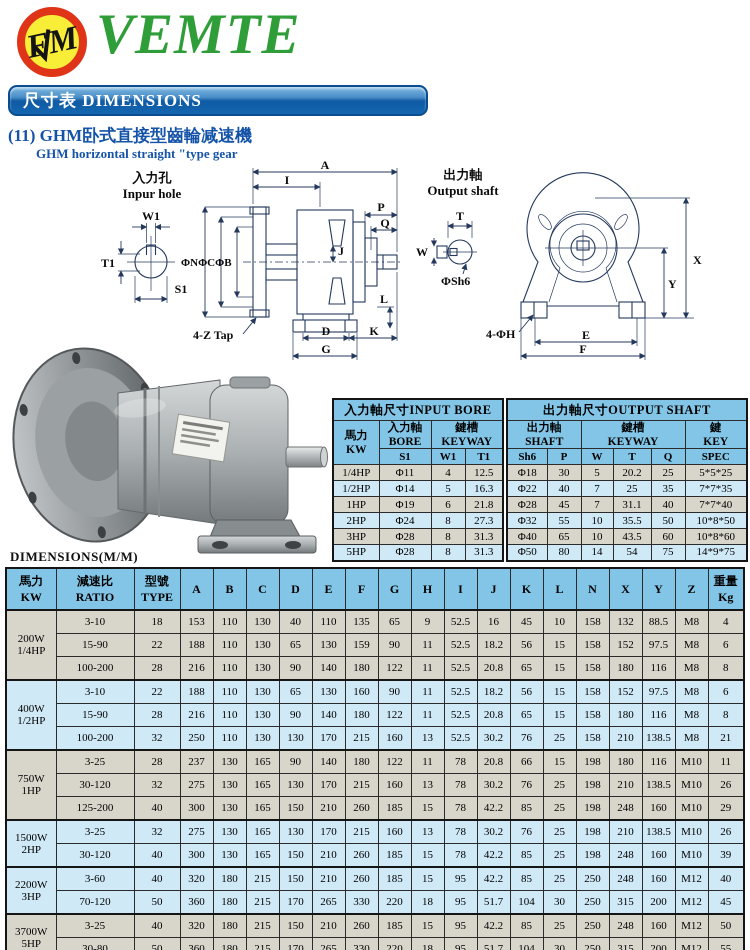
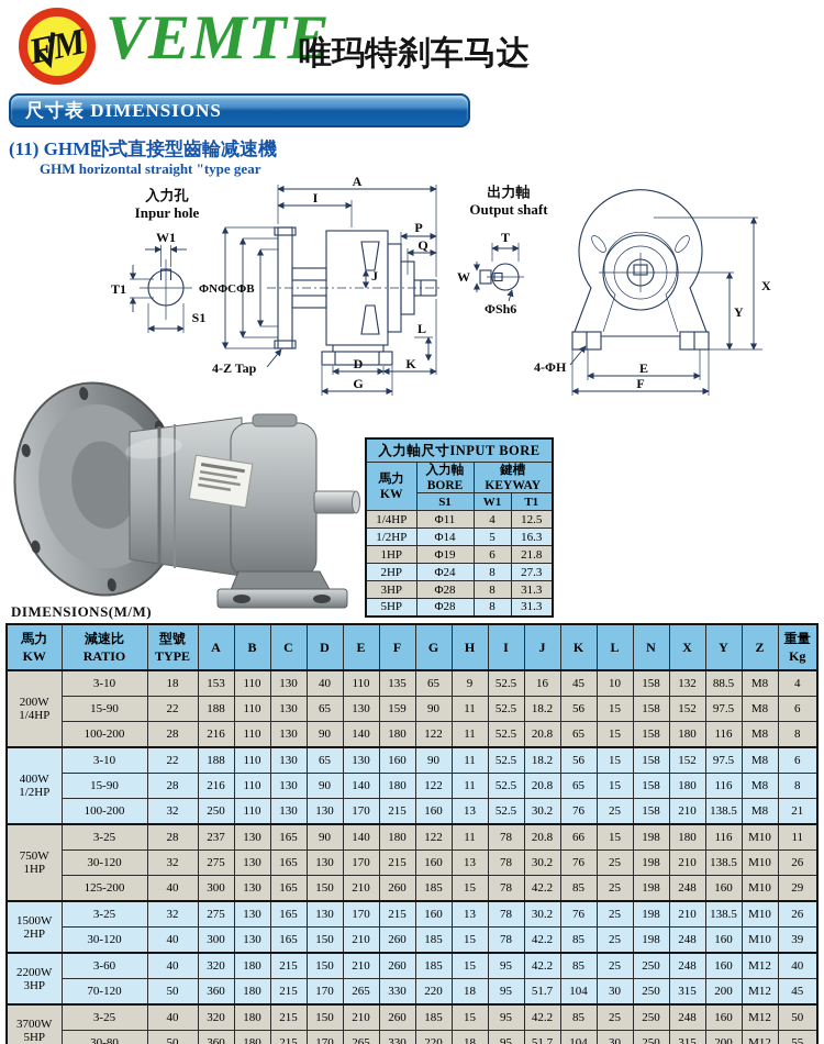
  VEMTE
+ 唯玛特刹车马达
  尺寸表 DIMENSIONS
  (11) GHM卧式直接型齒輪减速機
  GHM horizontal straight "type gear
  入力孔
  Inpur hole
  W1
  T1
  S1
  A
  I
  P
  Q
  ΦNΦCΦB
  J
  L
  D
  K
  G
  4-Z Tap
  出力軸
  Output shaft
  T
  W
  ΦSh6
  X
  Y
  E
  F
  4-ΦH
  入力軸尺寸INPUT BORE
  馬力 KW	入力軸 BORE	鍵槽 KEYWAY
  S1	W1	T1
  1/4HP	Φ11	4	12.5
  1/2HP	Φ14	5	16.3
  1HP	Φ19	6	21.8
  2HP	Φ24	8	27.3
  3HP	Φ28	8	31.3
  5HP	Φ28	8	31.3
- 出力軸尺寸OUTPUT SHAFT
- 出力軸 SHAFT	鍵槽 KEYWAY	鍵 KEY
- Sh6	P	W	T	Q	SPEC
- Φ18	30	5	20.2	25	5*5*25
- Φ22	40	7	25	35	7*7*35
- Φ28	45	7	31.1	40	7*7*40
- Φ32	55	10	35.5	50	10*8*50
- Φ40	65	10	43.5	60	10*8*60
- Φ50	80	14	54	75	14*9*75
  DIMENSIONS(M/M)
  馬力 KW	減速比 RATIO	型號 TYPE	A	B	C	D	E	F	G	H	I	J	K	L	N	X	Y	Z	重量 Kg
  200W 1/4HP	3-10	18	153	110	130	40	110	135	65	9	52.5	16	45	10	158	132	88.5	M8	4
  15-90	22	188	110	130	65	130	159	90	11	52.5	18.2	56	15	158	152	97.5	M8	6
  100-200	28	216	110	130	90	140	180	122	11	52.5	20.8	65	15	158	180	116	M8	8
  400W 1/2HP	3-10	22	188	110	130	65	130	160	90	11	52.5	18.2	56	15	158	152	97.5	M8	6
  15-90	28	216	110	130	90	140	180	122	11	52.5	20.8	65	15	158	180	116	M8	8
  100-200	32	250	110	130	130	170	215	160	13	52.5	30.2	76	25	158	210	138.5	M8	21
  750W 1HP	3-25	28	237	130	165	90	140	180	122	11	78	20.8	66	15	198	180	116	M10	11
  30-120	32	275	130	165	130	170	215	160	13	78	30.2	76	25	198	210	138.5	M10	26
  125-200	40	300	130	165	150	210	260	185	15	78	42.2	85	25	198	248	160	M10	29
  1500W 2HP	3-25	32	275	130	165	130	170	215	160	13	78	30.2	76	25	198	210	138.5	M10	26
  30-120	40	300	130	165	150	210	260	185	15	78	42.2	85	25	198	248	160	M10	39
  2200W 3HP	3-60	40	320	180	215	150	210	260	185	15	95	42.2	85	25	250	248	160	M12	40
  70-120	50	360	180	215	170	265	330	220	18	95	51.7	104	30	250	315	200	M12	45
  3700W 5HP	3-25	40	320	180	215	150	210	260	185	15	95	42.2	85	25	250	248	160	M12	50
  30-80	50	360	180	215	170	265	330	220	18	95	51.7	104	30	250	315	200	M12	55
